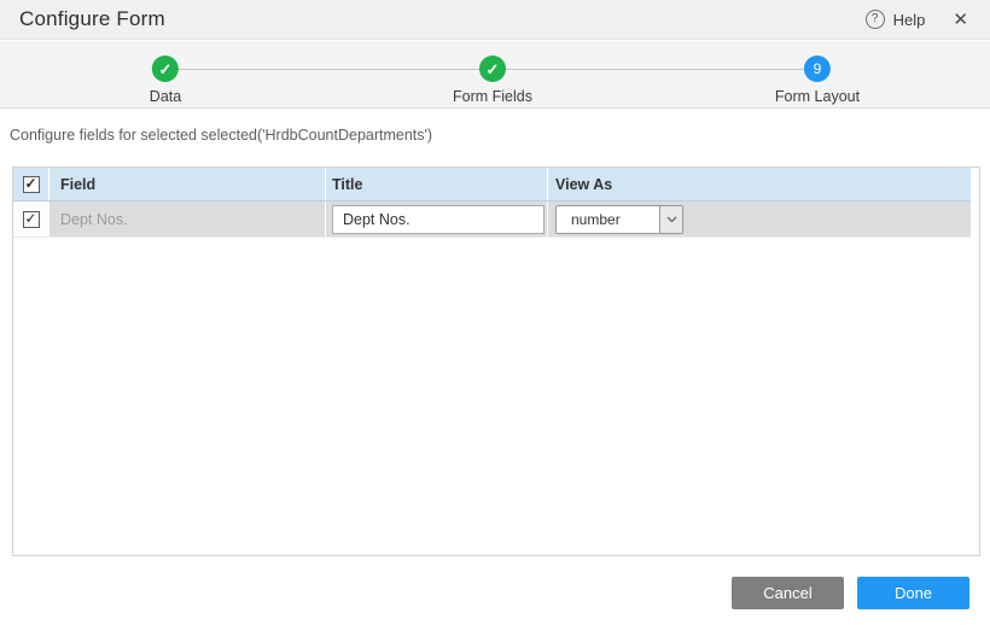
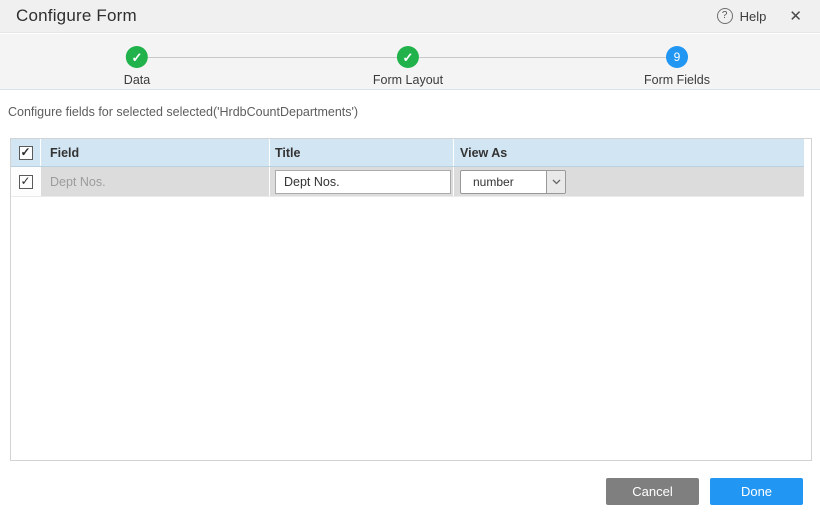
  Configure Form
  ?
  Help
  ✕
  ✓
  Data
  ✓
- Form Fields
+ Form Layout
  9
- Form Layout
+ Form Fields
  Configure fields for selected selected('HrdbCountDepartments')
  ✓
  Field
  Title
  View As
  ✓
  Dept Nos.
  Dept Nos.
  number
  Cancel
  Done
